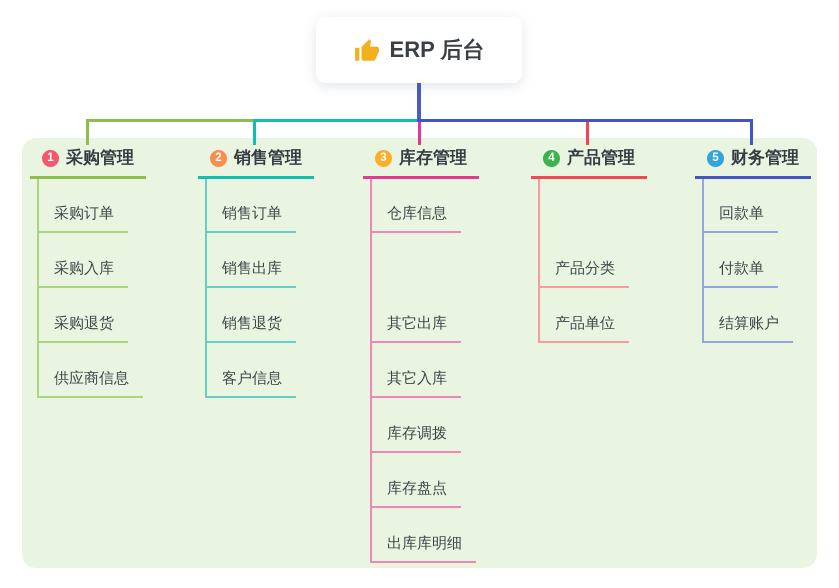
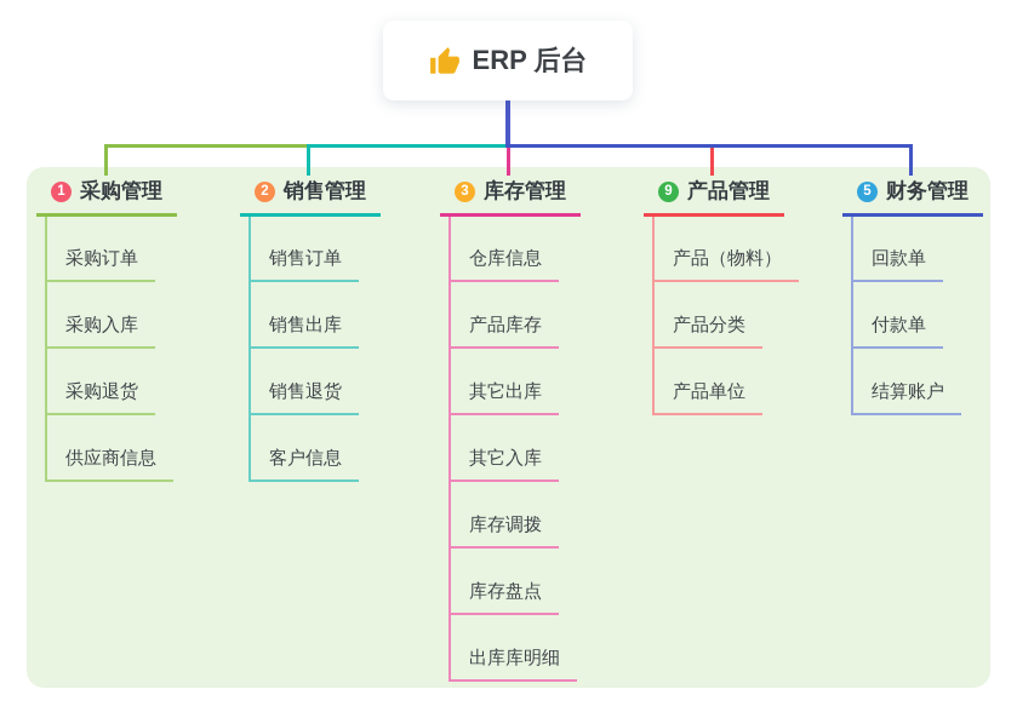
  ERP 后台
  1
  采购管理
  2
  销售管理
  3
  库存管理
- 4
+ 9
  产品管理
  5
  财务管理
  采购订单
  采购入库
  采购退货
  供应商信息
  销售订单
  销售出库
  销售退货
  客户信息
  仓库信息
+ 产品库存
  其它出库
  其它入库
  库存调拨
  库存盘点
  出库库明细
+ 产品（物料）
  产品分类
  产品单位
  回款单
  付款单
  结算账户
